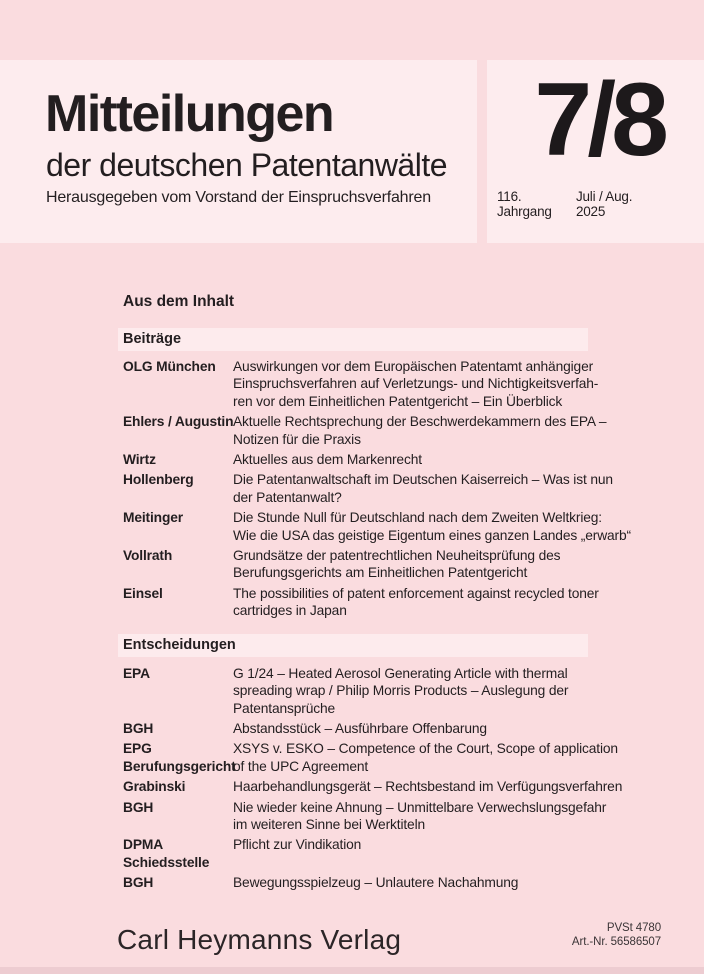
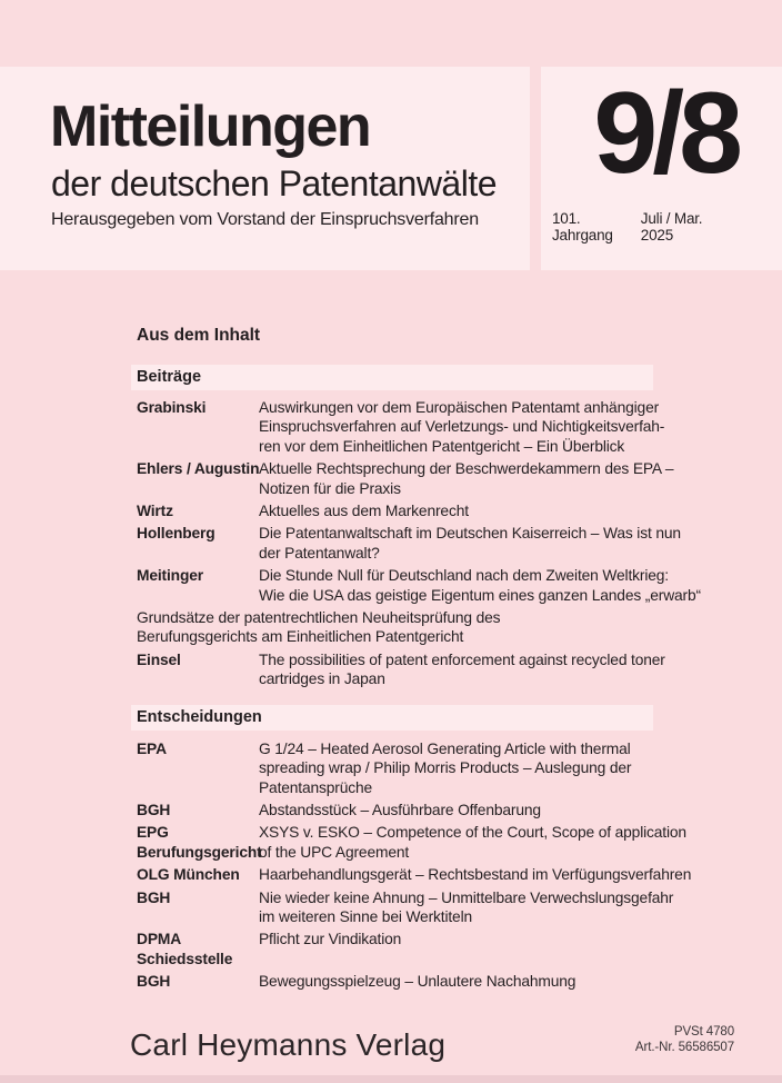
  Mitteilungen
  der deutschen Patentanwälte
  Herausgegeben vom Vorstand der Einspruchsverfahren
- 7/8
+ 9/8
- 116. Jahrgang
+ 101. Jahrgang
- Juli / Aug. 2025
+ Juli / Mar. 2025
  Aus dem Inhalt
  Beiträge
- OLG München
+ Grabinski
  Auswirkungen vor dem Europäischen Patentamt anhängiger
  Einspruchsverfahren auf Verletzungs- und Nichtigkeitsverfah-
  ren vor dem Einheitlichen Patentgericht – Ein Überblick
  Ehlers / Augustin
  Aktuelle Rechtsprechung der Beschwerdekammern des EPA –
  Notizen für die Praxis
  Wirtz
  Aktuelles aus dem Markenrecht
  Hollenberg
  Die Patentanwaltschaft im Deutschen Kaiserreich – Was ist nun
  der Patentanwalt?
  Meitinger
  Die Stunde Null für Deutschland nach dem Zweiten Weltkrieg:
  Wie die USA das geistige Eigentum eines ganzen Landes „erwarb“
- Vollrath
  Grundsätze der patentrechtlichen Neuheitsprüfung des
  Berufungsgerichts am Einheitlichen Patentgericht
  Einsel
  The possibilities of patent enforcement against recycled toner
  cartridges in Japan
  Entscheidungen
  EPA
  G 1/24 – Heated Aerosol Generating Article with thermal
  spreading wrap / Philip Morris Products – Auslegung der
  Patentansprüche
  BGH
  Abstandsstück – Ausführbare Offenbarung
  EPG
  Berufungsgerich
  XSYS v. ESKO – Competence of the Court, Scope of application
  of the UPC Agreement
- Grabinski
+ OLG München
  Haarbehandlungsgerät – Rechtsbestand im Verfügungsverfahren
  BGH
  Nie wieder keine Ahnung – Unmittelbare Verwechslungsgefahr
  im weiteren Sinne bei Werktiteln
  DPMA
  Schiedsstelle
  Pflicht zur Vindikation
  BGH
  Bewegungsspielzeug – Unlautere Nachahmung
  Carl Heymanns Verlag
  PVSt 4780
  Art.-Nr. 56586507
